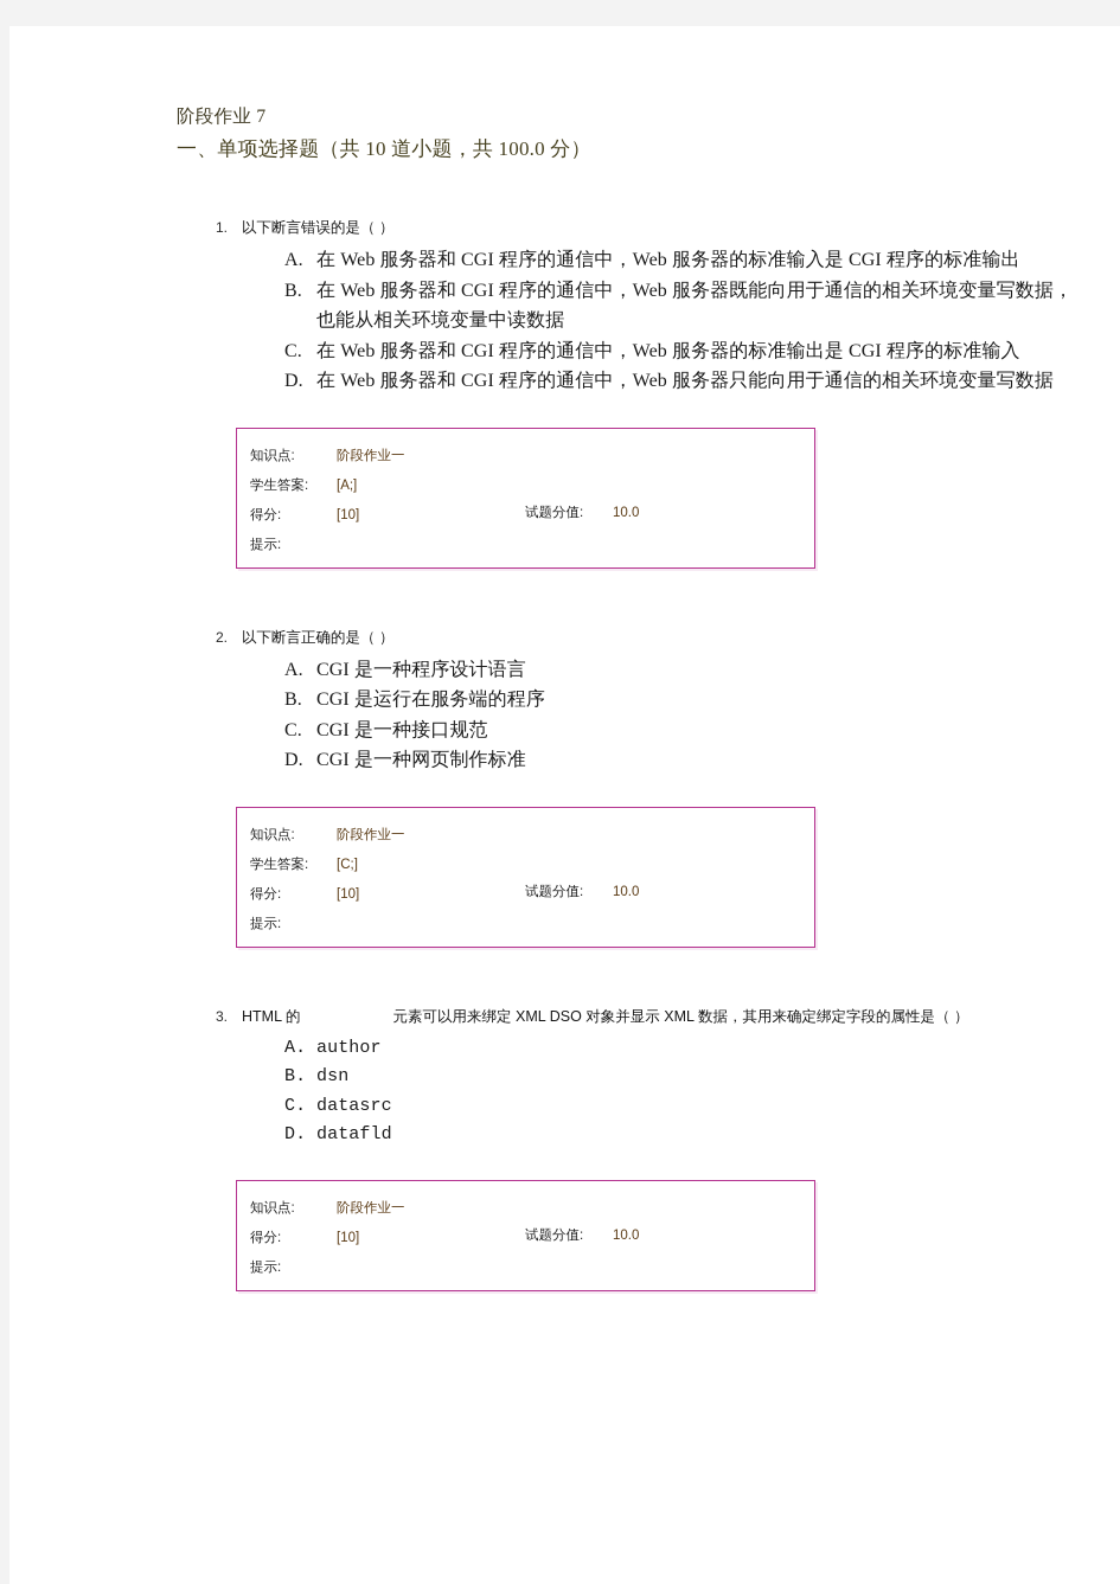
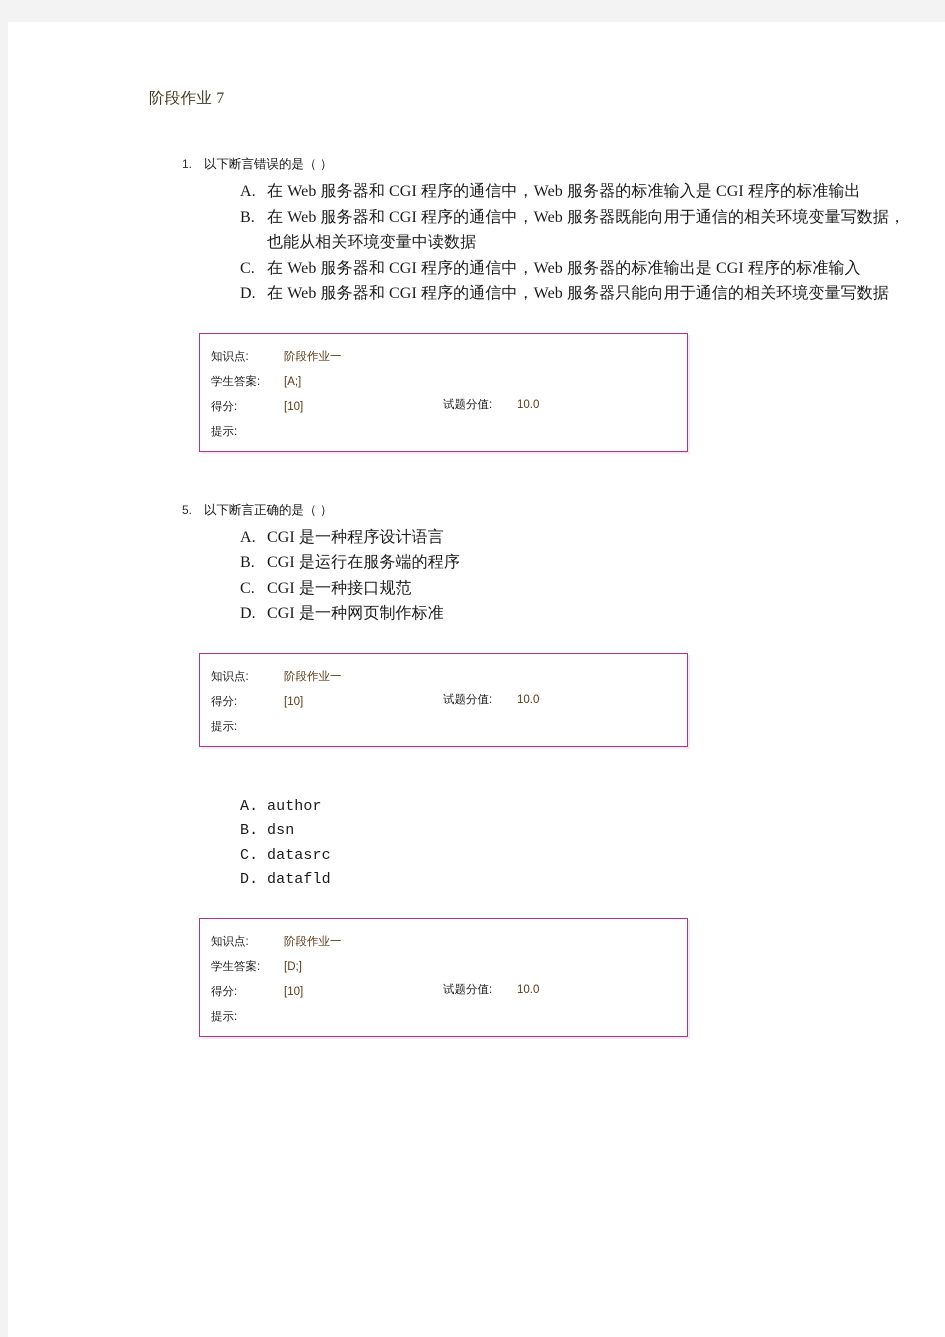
  阶段作业 7
- 一、单项选择题（共 10 道小题，共 100.0 分）
  1.
  以下断言错误的是（ ）
  A.
  在 Web 服务器和 CGI 程序的通信中，Web 服务器的标准输入是 CGI 程序的标准输出
  B.
  在 Web 服务器和 CGI 程序的通信中，Web 服务器既能向用于通信的相关环境变量写数据，也能从相关环境变量中读数据
  C.
  在 Web 服务器和 CGI 程序的通信中，Web 服务器的标准输出是 CGI 程序的标准输入
  D.
  在 Web 服务器和 CGI 程序的通信中，Web 服务器只能向用于通信的相关环境变量写数据
  知识点: 阶段作业一
  学生答案: [A;]
  得分: [10]
  试题分值:
  10.0
  提示:
- 2.
+ 5.
  以下断言正确的是（ ）
  A.
  CGI 是一种程序设计语言
  B.
  CGI 是运行在服务端的程序
  C.
  CGI 是一种接口规范
  D.
  CGI 是一种网页制作标准
  知识点: 阶段作业一
- 学生答案: [C;]
  得分: [10]
  试题分值:
  10.0
  提示:
- 3.
- HTML 的 元素可以用来绑定 XML DSO 对象并显示 XML 数据，其用来确定绑定字段的属性是（ ）
  A.
  author
  B.
  dsn
  C.
  datasrc
  D.
  datafld
  知识点: 阶段作业一
+ 学生答案: [D;]
  得分: [10]
  试题分值:
  10.0
  提示:
